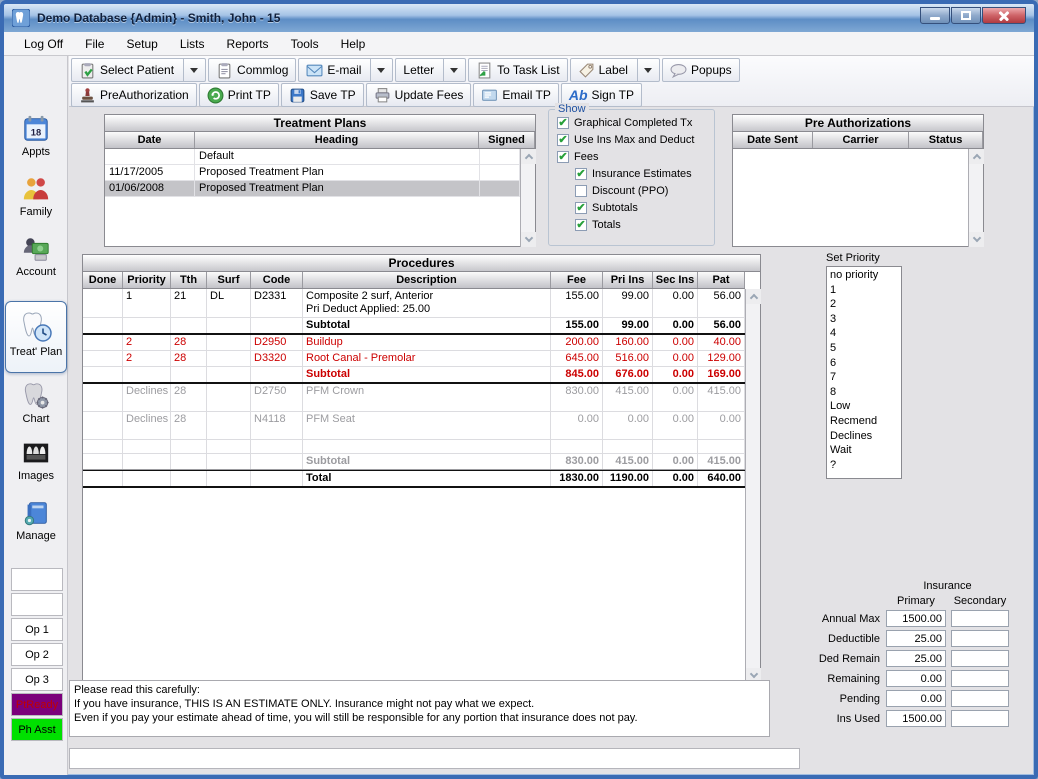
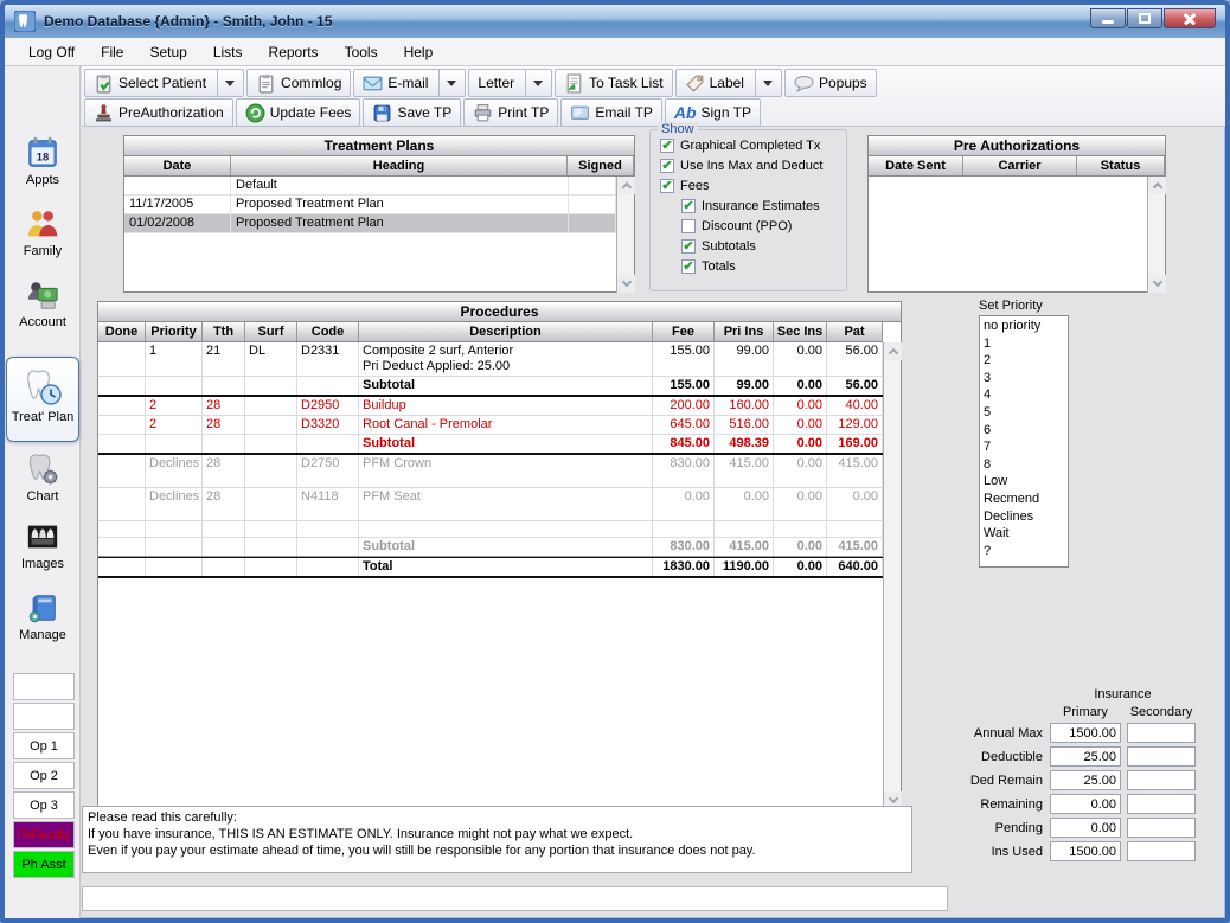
  Demo Database {Admin} - Smith, John - 15
  Log Off
  File
  Setup
  Lists
  Reports
  Tools
  Help
  Select Patient
  Commlog
  E-mail
  Letter
  To Task List
  Label
  Popups
  PreAuthorization
- Print TP
+ Update Fees
  Save TP
- Update Fees
+ Print TP
  Email TP
  Sign TP
  18
  Appts
  Family
  Account
  Treat' Plan
  Chart
  Images
  Manage
  Op 1
  Op 2
  Op 3
  PtReady
  Ph Asst
  Treatment Plans
  Date
  Heading
  Signed
  Default
  11/17/2005
  Proposed Treatment Plan
- 01/06/2008
+ 01/02/2008
  Proposed Treatment Plan
  Show
  ✔
  Graphical Completed Tx
  ✔
  Use Ins Max and Deduct
  ✔
  Fees
  ✔
  Insurance Estimates
  Discount (PPO)
  ✔
  Subtotals
  ✔
  Totals
  Pre Authorizations
  Date Sent
  Carrier
  Status
  Procedures
  Done
  Priority
  Tth
  Surf
  Code
  Description
  Fee
  Pri Ins
  Sec Ins
  Pat
  1
  21
  DL
  D2331
  Composite 2 surf, Anterior
  Pri Deduct Applied: 25.00
  155.00
  99.00
  0.00
  56.00
  Subtotal
  155.00
  99.00
  0.00
  56.00
  2
  28
  D2950
  Buildup
  200.00
  160.00
  0.00
  40.00
  2
  28
  D3320
  Root Canal - Premolar
  645.00
  516.00
  0.00
  129.00
  Subtotal
  845.00
- 676.00
+ 498.39
  0.00
  169.00
  Declines
  28
  D2750
  PFM Crown
  830.00
  415.00
  0.00
  415.00
  Declines
  28
  N4118
  PFM Seat
  0.00
  0.00
  0.00
  0.00
  Subtotal
  830.00
  415.00
  0.00
  415.00
  Total
  1830.00
  1190.00
  0.00
  640.00
  Set Priority
  no priority
  1
  2
  3
  4
  5
  6
  7
  8
  Low
  Recmend
  Declines
  Wait
  ?
  Insurance
  Primary
  Secondary
  Annual Max
  1500.00
  Deductible
  25.00
  Ded Remain
  25.00
  Remaining
  0.00
  Pending
  0.00
  Ins Used
  1500.00
  Please read this carefully:
  If you have insurance, THIS IS AN ESTIMATE ONLY. Insurance might not pay what we expect.
  Even if you pay your estimate ahead of time, you will still be responsible for any portion that insurance does not pay.
